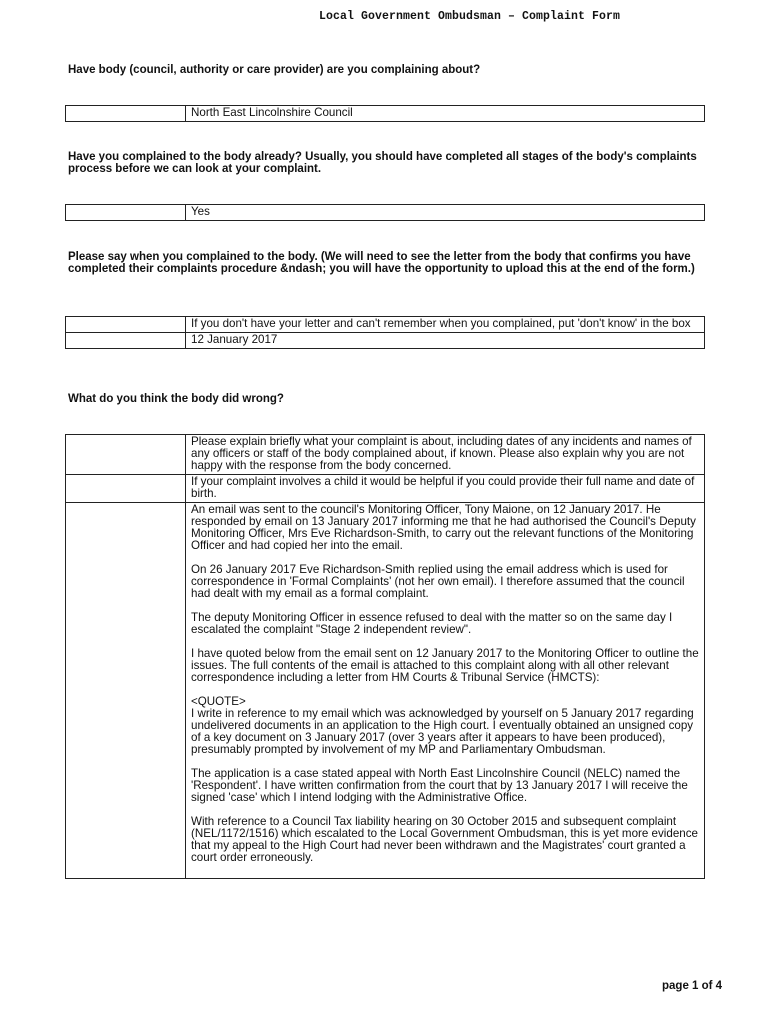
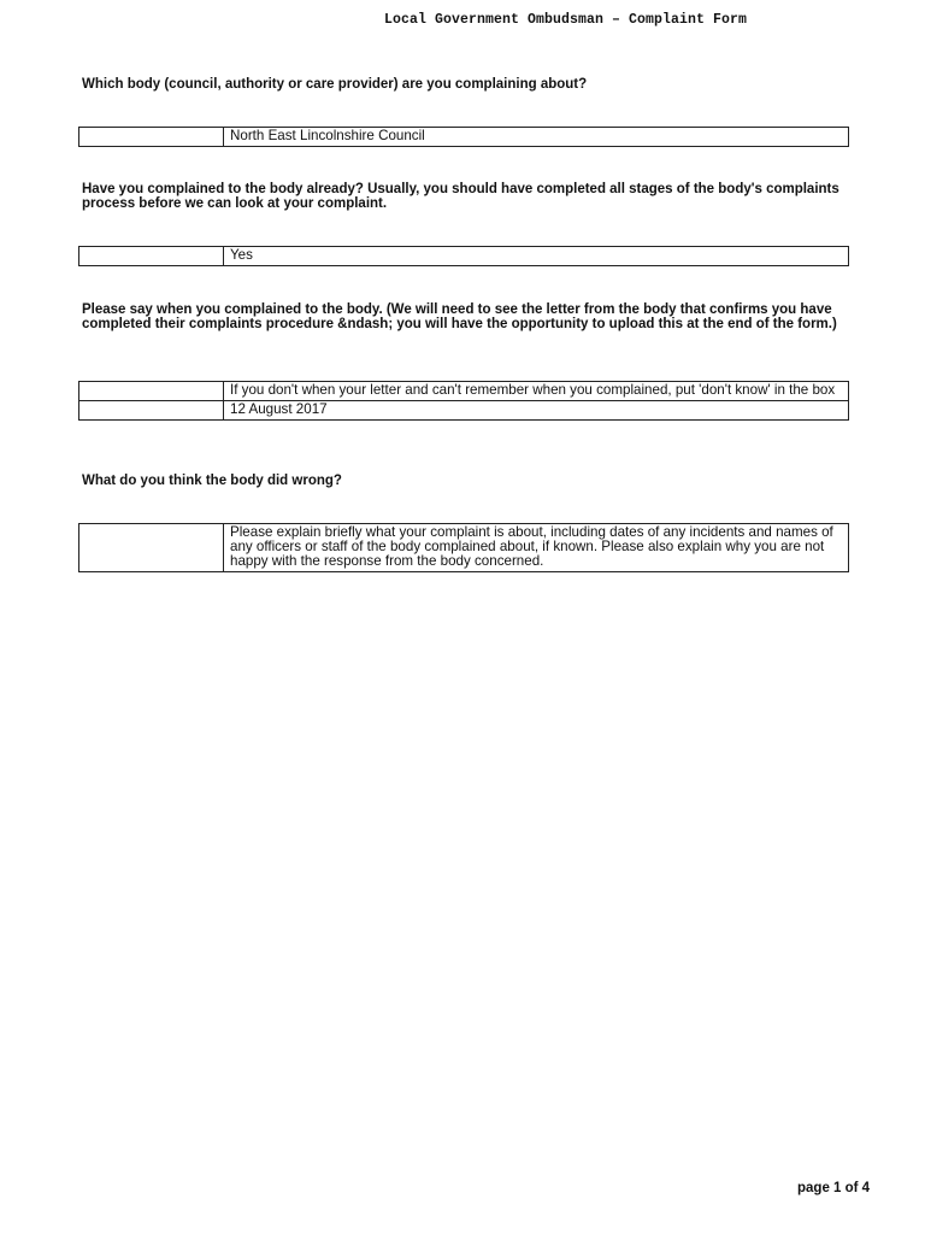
  Local Government Ombudsman – Complaint Form
- Have body (council, authority or care provider) are you complaining about?
+ Which body (council, authority or care provider) are you complaining about?
  	North East Lincolnshire Council
  Have you complained to the body already? Usually, you should have completed all stages of the body's complaints process before we can look at your complaint.
  	Yes
  Please say when you complained to the body. (We will need to see the letter from the body that confirms you have completed their complaints procedure &ndash; you will have the opportunity to upload this at the end of the form.)
- 	If you don't have your letter and can't remember when you complained, put 'don't know' in the box
+ 	If you don't when your letter and can't remember when you complained, put 'don't know' in the box
- 	12 January 2017
+ 	12 August 2017
  What do you think the body did wrong?
  	Please explain briefly what your complaint is about, including dates of any incidents and names of any officers or staff of the body complained about, if known. Please also explain why you are not happy with the response from the body concerned.
- 	If your complaint involves a child it would be helpful if you could provide their full name and date of birth.
- 	An email was sent to the council's Monitoring Officer, Tony Maione, on 12 January 2017. He responded by email on 13 January 2017 informing me that he had authorised the Council's Deputy Monitoring Officer, Mrs Eve Richardson-Smith, to carry out the relevant functions of the Monitoring Officer and had copied her into the email. On 26 January 2017 Eve Richardson-Smith replied using the email address which is used for correspondence in 'Formal Complaints' (not her own email). I therefore assumed that the council had dealt with my email as a formal complaint. The deputy Monitoring Officer in essence refused to deal with the matter so on the same day I escalated the complaint "Stage 2 independent review". I have quoted below from the email sent on 12 January 2017 to the Monitoring Officer to outline the issues. The full contents of the email is attached to this complaint along with all other relevant correspondence including a letter from HM Courts & Tribunal Service (HMCTS): <QUOTE> I write in reference to my email which was acknowledged by yourself on 5 January 2017 regarding undelivered documents in an application to the High court. I eventually obtained an unsigned copy of a key document on 3 January 2017 (over 3 years after it appears to have been produced), presumably prompted by involvement of my MP and Parliamentary Ombudsman. The application is a case stated appeal with North East Lincolnshire Council (NELC) named the 'Respondent'. I have written confirmation from the court that by 13 January 2017 I will receive the signed 'case' which I intend lodging with the Administrative Office. With reference to a Council Tax liability hearing on 30 October 2015 and subsequent complaint (NEL/1172/1516) which escalated to the Local Government Ombudsman, this is yet more evidence that my appeal to the High Court had never been withdrawn and the Magistrates' court granted a court order erroneously.
  page 1 of 4
